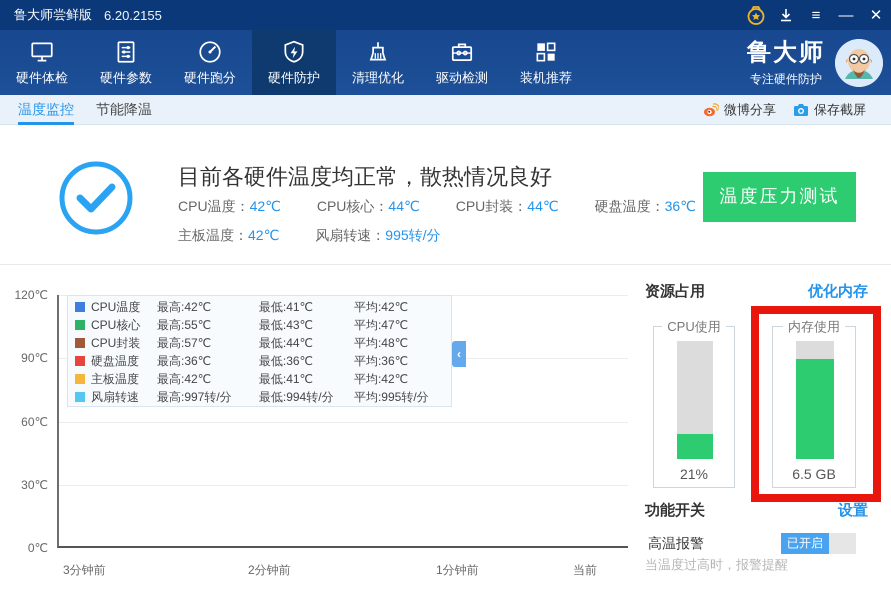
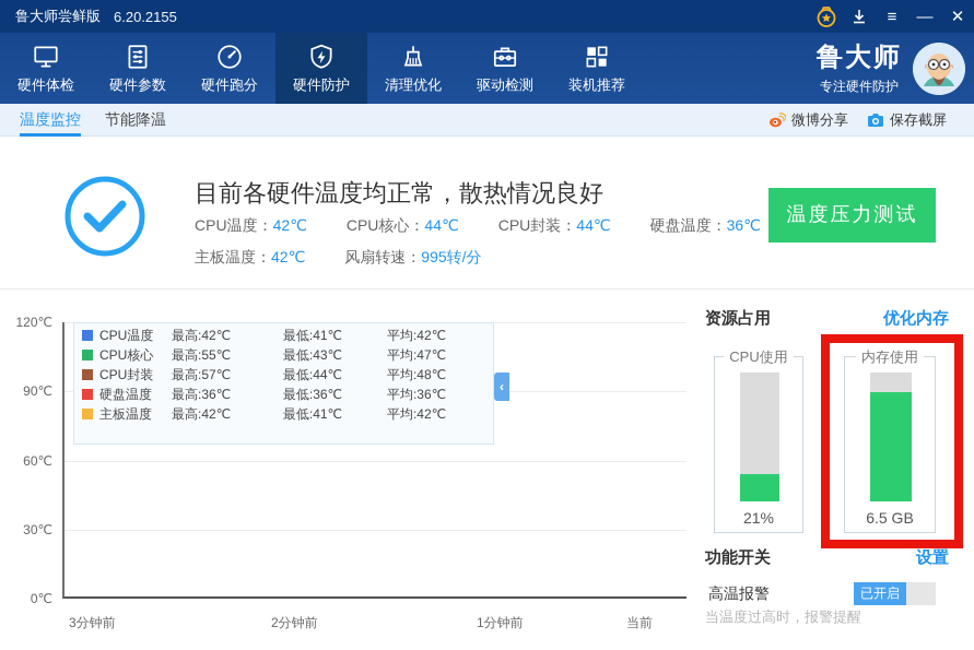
  鲁大师尝鲜版
  6.20.2155
  ≡
  —
  ✕
  硬件体检
  硬件参数
  硬件跑分
  硬件防护
  清理优化
  驱动检测
  装机推荐
  鲁大师
  专注硬件防护
  温度监控
  节能降温
  微博分享
  保存截屏
  目前各硬件温度均正常，散热情况良好
  CPU温度：42℃
  CPU核心：44℃
  CPU封装：44℃
  硬盘温度：36℃
  主板温度：42℃
  风扇转速：995转/分
  温度压力测试
  120℃
  90℃
  60℃
  30℃
  0℃
  CPU温度
  最高:42℃
  最低:41℃
  平均:42℃
  CPU核心
  最高:55℃
  最低:43℃
  平均:47℃
  CPU封装
  最高:57℃
  最低:44℃
  平均:48℃
  硬盘温度
  最高:36℃
  最低:36℃
  平均:36℃
  主板温度
  最高:42℃
  最低:41℃
  平均:42℃
- 风扇转速
- 最高:997转/分
- 最低:994转/分
- 平均:995转/分
  ‹
  3分钟前
  2分钟前
  1分钟前
  当前
  资源占用
  优化内存
  CPU使用
  21%
  内存使用
  6.5 GB
  功能开关
  设置
  高温报警
  已开启
  当温度过高时，报警提醒
